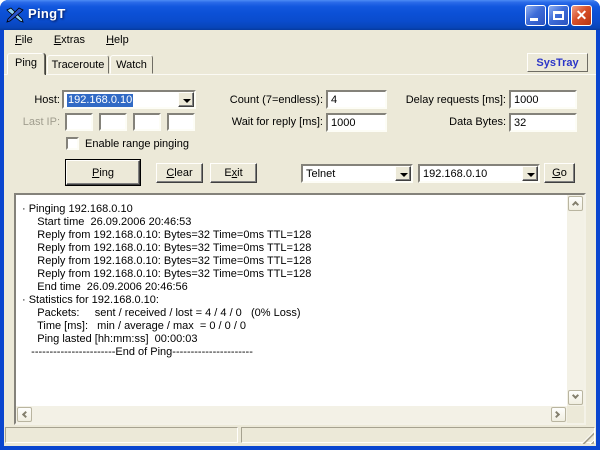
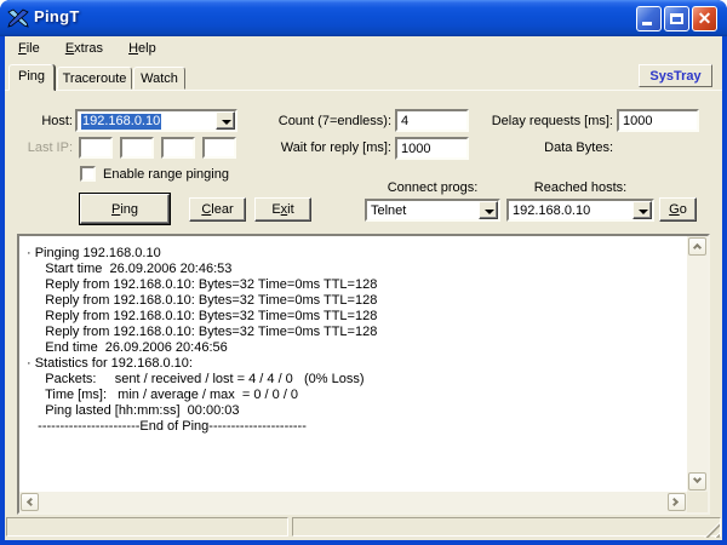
  PingT
  ✕
  File Extras Help
  Ping
  Traceroute
  Watch
  SysTray
  Host:
  192.168.0.10
  Count (7=endless):
  4
  Delay requests [ms]:
  1000
  Last IP:
  Wait for reply [ms]:
  1000
  Data Bytes:
- 32
  Enable range pinging
+ Connect progs:
+ Reached hosts:
  Ping
  Clear
  Exit
  Telnet
  192.168.0.10
  Go
  · Pinging 192.168.0.10
  Start time 26.09.2006 20:46:53
  Reply from 192.168.0.10: Bytes=32 Time=0ms TTL=128
  Reply from 192.168.0.10: Bytes=32 Time=0ms TTL=128
  Reply from 192.168.0.10: Bytes=32 Time=0ms TTL=128
  Reply from 192.168.0.10: Bytes=32 Time=0ms TTL=128
  End time 26.09.2006 20:46:56
  · Statistics for 192.168.0.10:
  Packets: sent / received / lost = 4 / 4 / 0 (0% Loss)
  Time [ms]: min / average / max = 0 / 0 / 0
  Ping lasted [hh:mm:ss] 00:00:03
  -----------------------End of Ping----------------------
